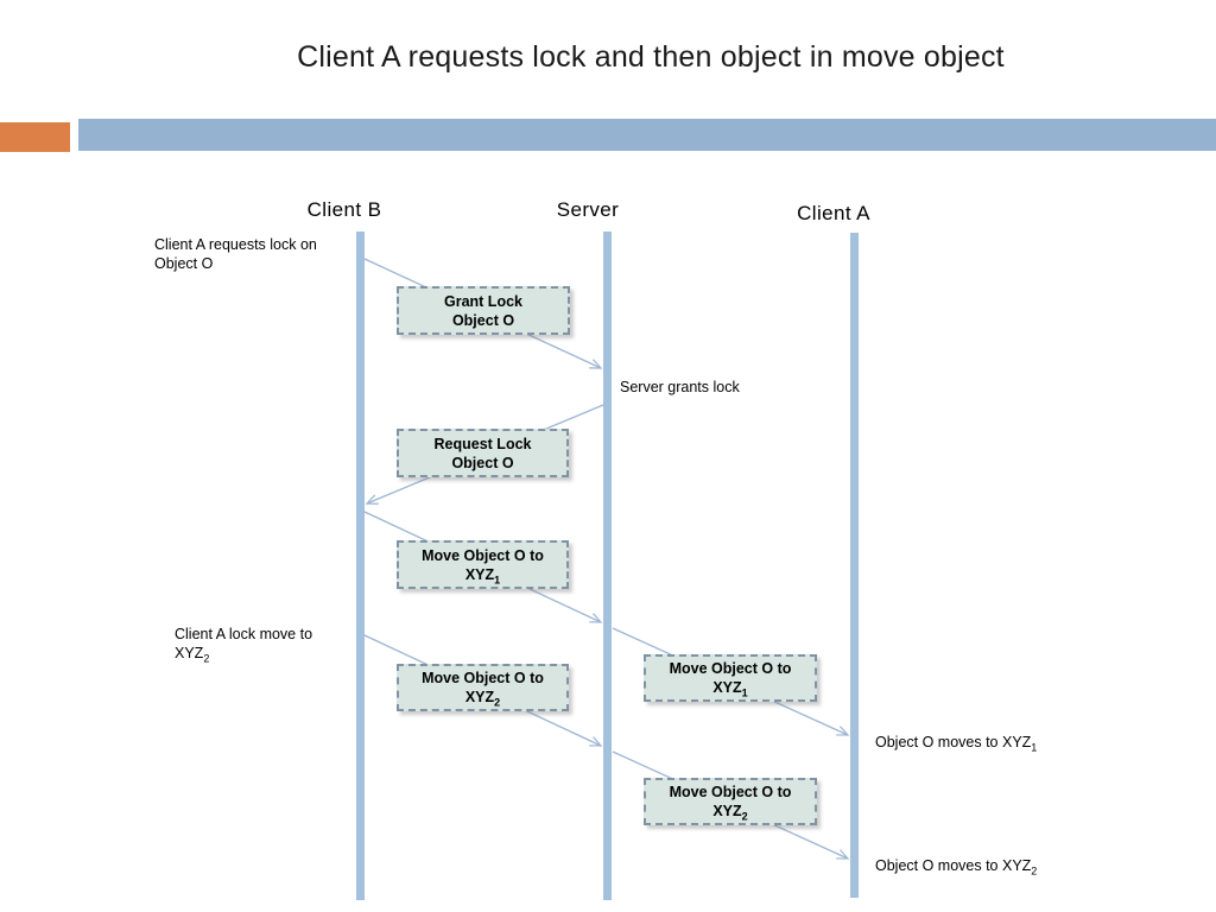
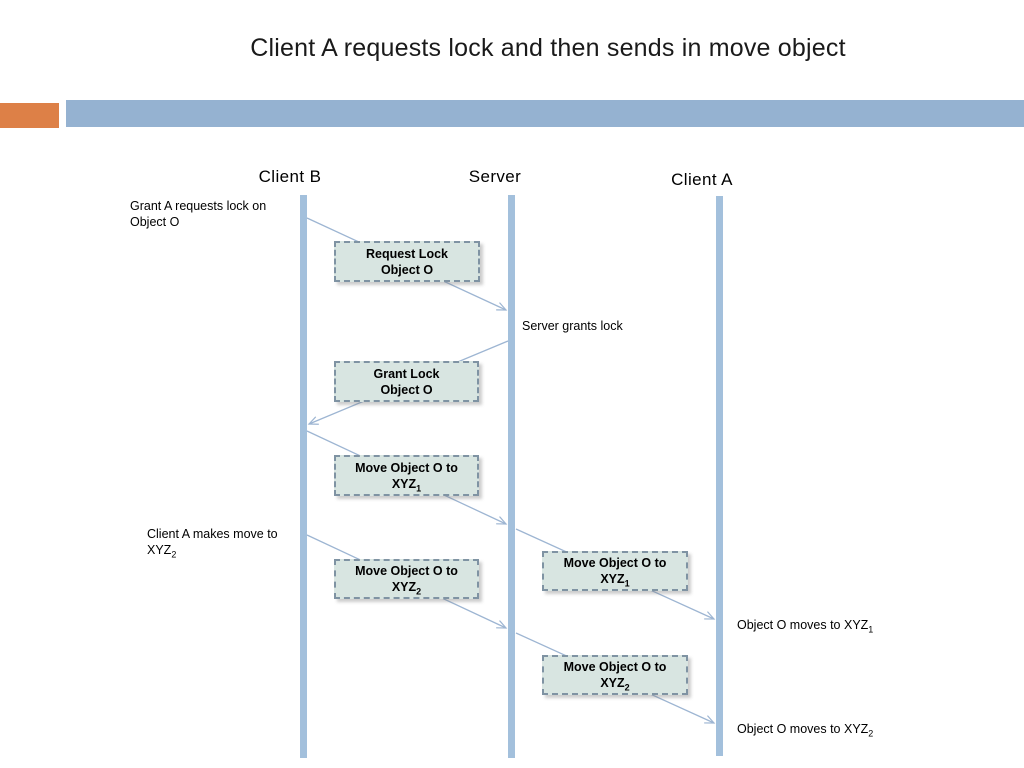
- Client A requests lock and then object in move object
+ Client A requests lock and then sends in move object
  Client B
  Server
  Client A
- Grant Lock
+ Request Lock
  Object O
- Request Lock
+ Grant Lock
  Object O
  Move Object O to
  XYZ1
  Move Object O to
  XYZ2
  Move Object O to
  XYZ1
  Move Object O to
  XYZ2
- Client A requests lock on
+ Grant A requests lock on
  Object O
  Server grants lock
- Client A lock move to
+ Client A makes move to
  XYZ2
  Object O moves to XYZ1
  Object O moves to XYZ2
